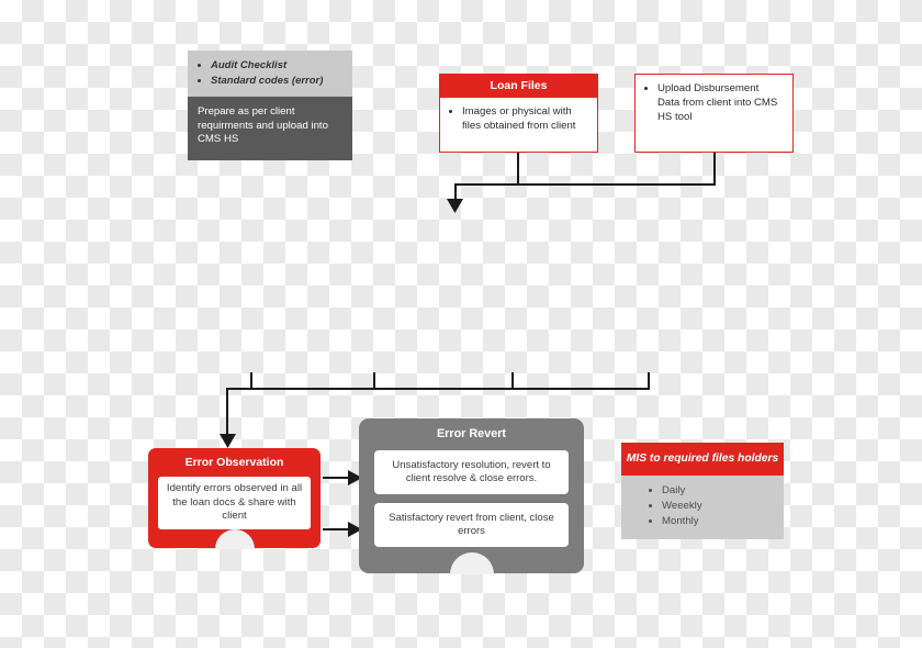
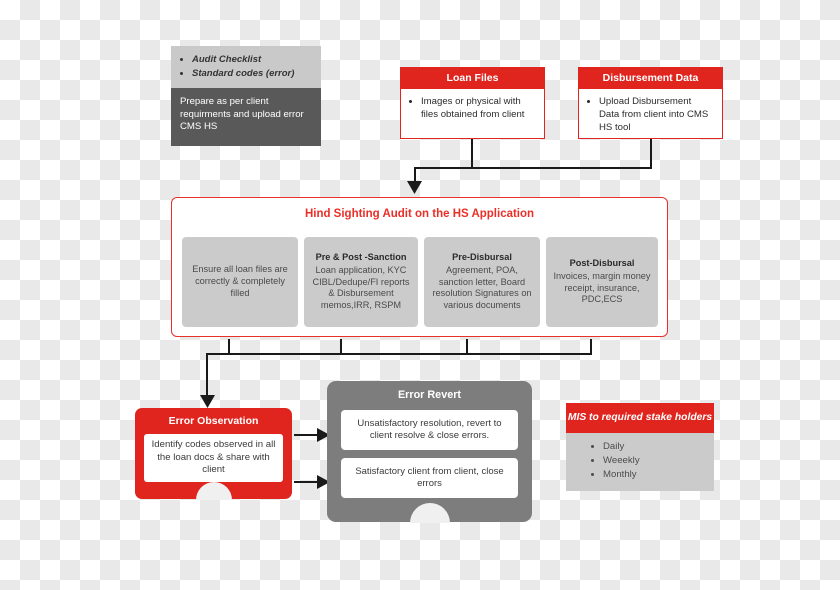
  Audit Checklist
  Standard codes (error)
- Prepare as per client requirments and upload into CMS HS
+ Prepare as per client requirments and upload error CMS HS
  Loan Files
  Images or physical with files obtained from client
+ Disbursement Data
  Upload Disbursement Data from client into CMS HS tool
+ Hind Sighting Audit on the HS Application
+ Ensure all loan files are correctly & completely filled
+ Pre & Post -Sanction
+ Loan application, KYC CIBL/Dedupe/FI reports & Disbursement memos,IRR, RSPM
+ Pre-Disbursal
+ Agreement, POA, sanction letter, Board resolution Signatures on various documents
+ Post-Disbursal
+ Invoices, margin money receipt, insurance, PDC,ECS
  Error Observation
- Identify errors observed in all the loan docs & share with client
+ Identify codes observed in all the loan docs & share with client
  Error Revert
  Unsatisfactory resolution, revert to client resolve & close errors.
- Satisfactory revert from client, close errors
+ Satisfactory client from client, close errors
- MIS to required files holders
+ MIS to required stake holders
  Daily
  Weeekly
  Monthly
